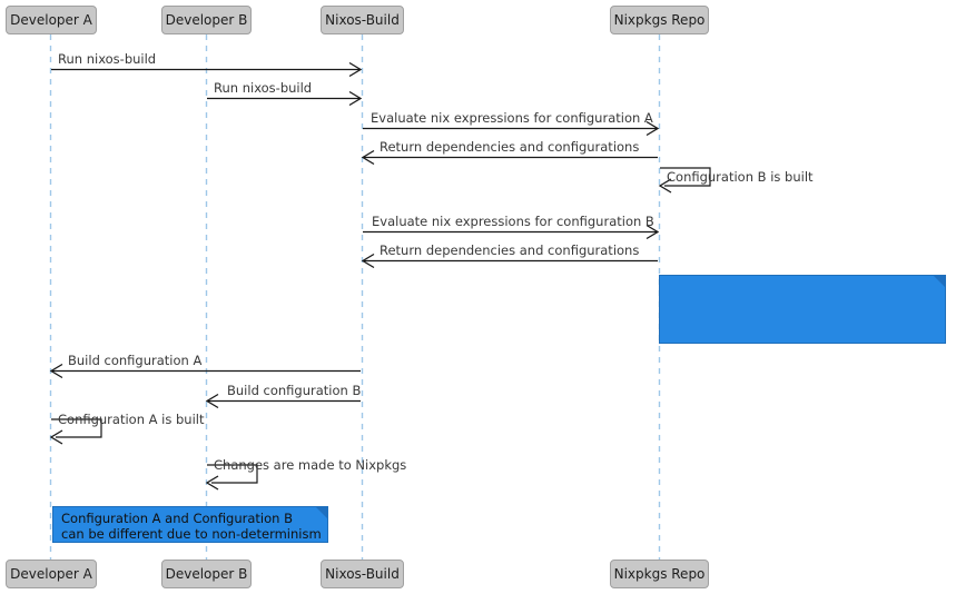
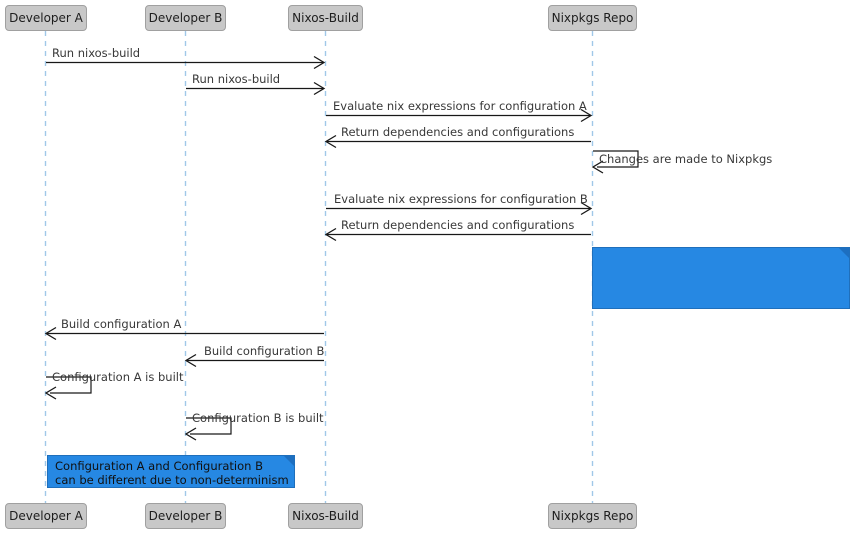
  Developer A
  Developer B
  Nixos-Build
  Nixpkgs Repo
  Run nixos-build
  Run nixos-build
  Evaluate nix expressions for configuration A
  Return dependencies and configurations
- Configuration B is built
+ Changes are made to Nixpkgs
  Evaluate nix expressions for configuration B
  Return dependencies and configurations
  Build configuration A
  Build configuration B
  Configuration A is built
- Changes are made to Nixpkgs
+ Configuration B is built
  Configuration A and Configuration B
  can be different due to non-determinism
  Developer A
  Developer B
  Nixos-Build
  Nixpkgs Repo
